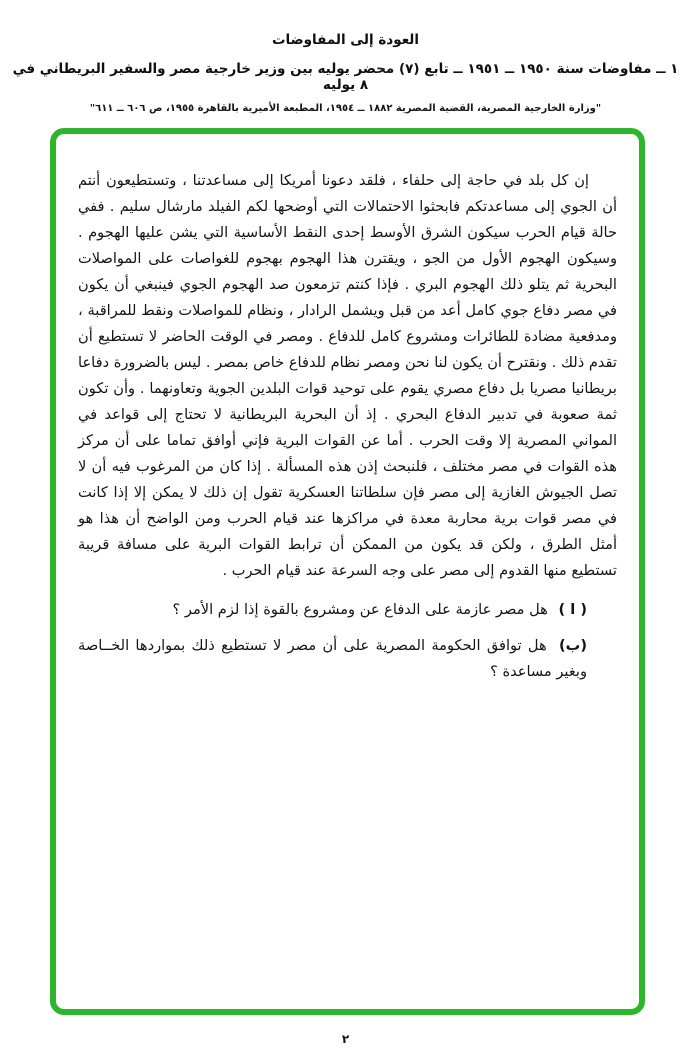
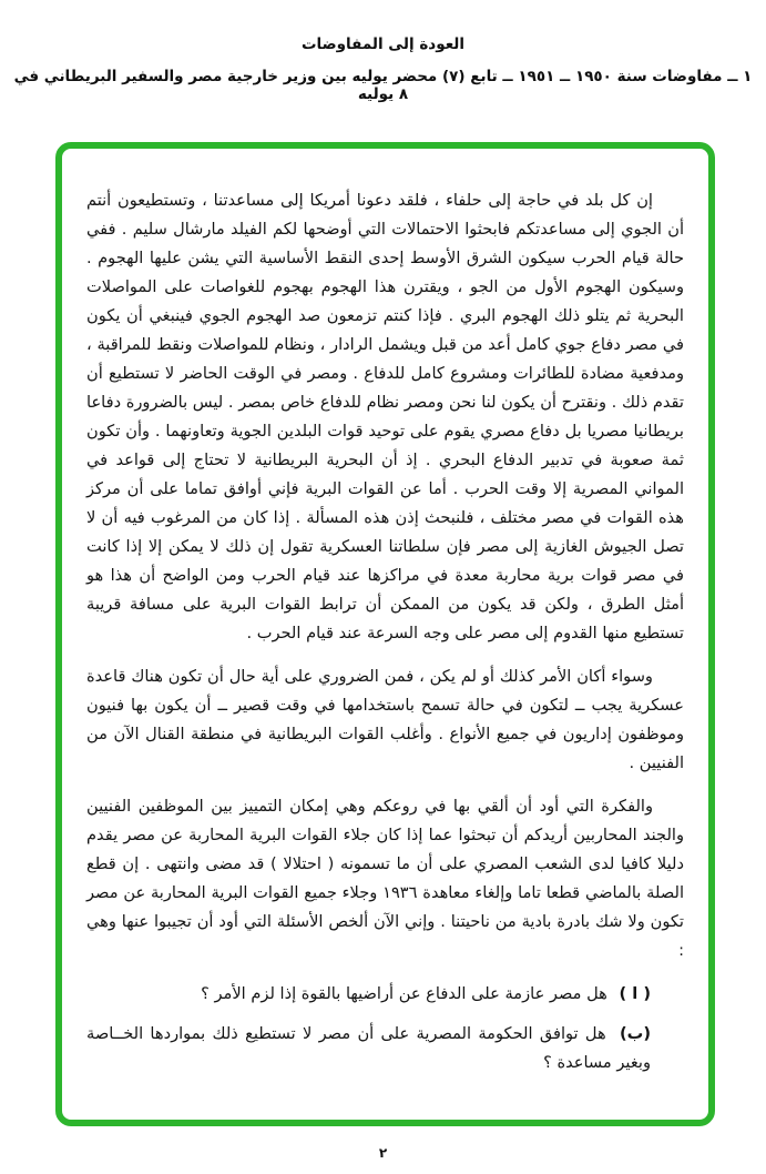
  العودة إلى المفاوضات
  ١ ــ مفاوضات سنة ١٩٥٠ ــ ١٩٥١ ــ تابع (٧) محضر يوليه بين وزير خارجية مصر والسفير البريطاني في ٨ يوليه
- "وزارة الخارجية المصرية، القضية المصرية ١٨٨٢ ــ ١٩٥٤، المطبعة الأميرية بالقاهرة ١٩٥٥، ص ٦٠٦ ــ ٦١١"
  إن كل بلد في حاجة إلى حلفاء ، فلقد دعونا أمريكا إلى مساعدتنا ، وتستطيعون أنتم أن الجوي إلى مساعدتكم فابحثوا الاحتمالات التي أوضحها لكم الفيلد مارشال سليم . ففي حالة قيام الحرب سيكون الشرق الأوسط إحدى النقط الأساسية التي يشن عليها الهجوم . وسيكون الهجوم الأول من الجو ، ويقترن هذا الهجوم بهجوم للغواصات على المواصلات البحرية ثم يتلو ذلك الهجوم البري . فإذا كنتم تزمعون صد الهجوم الجوي فينبغي أن يكون في مصر دفاع جوي كامل أعد من قبل ويشمل الرادار ، ونظام للمواصلات ونقط للمراقبة ، ومدفعية مضادة للطائرات ومشروع كامل للدفاع . ومصر في الوقت الحاضر لا تستطيع أن تقدم ذلك . ونقترح أن يكون لنا نحن ومصر نظام للدفاع خاص بمصر . ليس بالضرورة دفاعا بريطانيا مصريا بل دفاع مصري يقوم على توحيد قوات البلدين الجوية وتعاونهما . وأن تكون ثمة صعوبة في تدبير الدفاع البحري . إذ أن البحرية البريطانية لا تحتاج إلى قواعد في المواني المصرية إلا وقت الحرب . أما عن القوات البرية فإني أوافق تماما على أن مركز هذه القوات في مصر مختلف ، فلنبحث إذن هذه المسألة . إذا كان من المرغوب فيه أن لا تصل الجيوش الغازية إلى مصر فإن سلطاتنا العسكرية تقول إن ذلك لا يمكن إلا إذا كانت في مصر قوات برية محاربة معدة في مراكزها عند قيام الحرب ومن الواضح أن هذا هو أمثل الطرق ، ولكن قد يكون من الممكن أن ترابط القوات البرية على مسافة قريبة تستطيع منها القدوم إلى مصر على وجه السرعة عند قيام الحرب .
+ وسواء أكان الأمر كذلك أو لم يكن ، فمن الضروري على أية حال أن تكون هناك قاعدة عسكرية يجب ــ لتكون في حالة تسمح باستخدامها في وقت قصير ــ أن يكون بها فنيون وموظفون إداريون في جميع الأنواع . وأغلب القوات البريطانية في منطقة القنال الآن من الفنيين .
+ والفكرة التي أود أن ألقي بها في روعكم وهي إمكان التمييز بين الموظفين الفنيين والجند المحاربين أريدكم أن تبحثوا عما إذا كان جلاء القوات البرية المحاربة عن مصر يقدم دليلا كافيا لدى الشعب المصري على أن ما تسمونه ( احتلالا ) قد مضى وانتهى . إن قطع الصلة بالماضي قطعا تاما وإلغاء معاهدة ١٩٣٦ وجلاء جميع القوات البرية المحاربة عن مصر تكون ولا شك بادرة بادية من ناحيتنا . وإني الآن ألخص الأسئلة التي أود أن تجيبوا عنها وهي :
- ( ا ) هل مصر عازمة على الدفاع عن ومشروع بالقوة إذا لزم الأمر ؟
+ ( ا ) هل مصر عازمة على الدفاع عن أراضيها بالقوة إذا لزم الأمر ؟
  (ب) هل توافق الحكومة المصرية على أن مصر لا تستطيع ذلك بمواردها الخــاصة وبغير مساعدة ؟
  ٢
